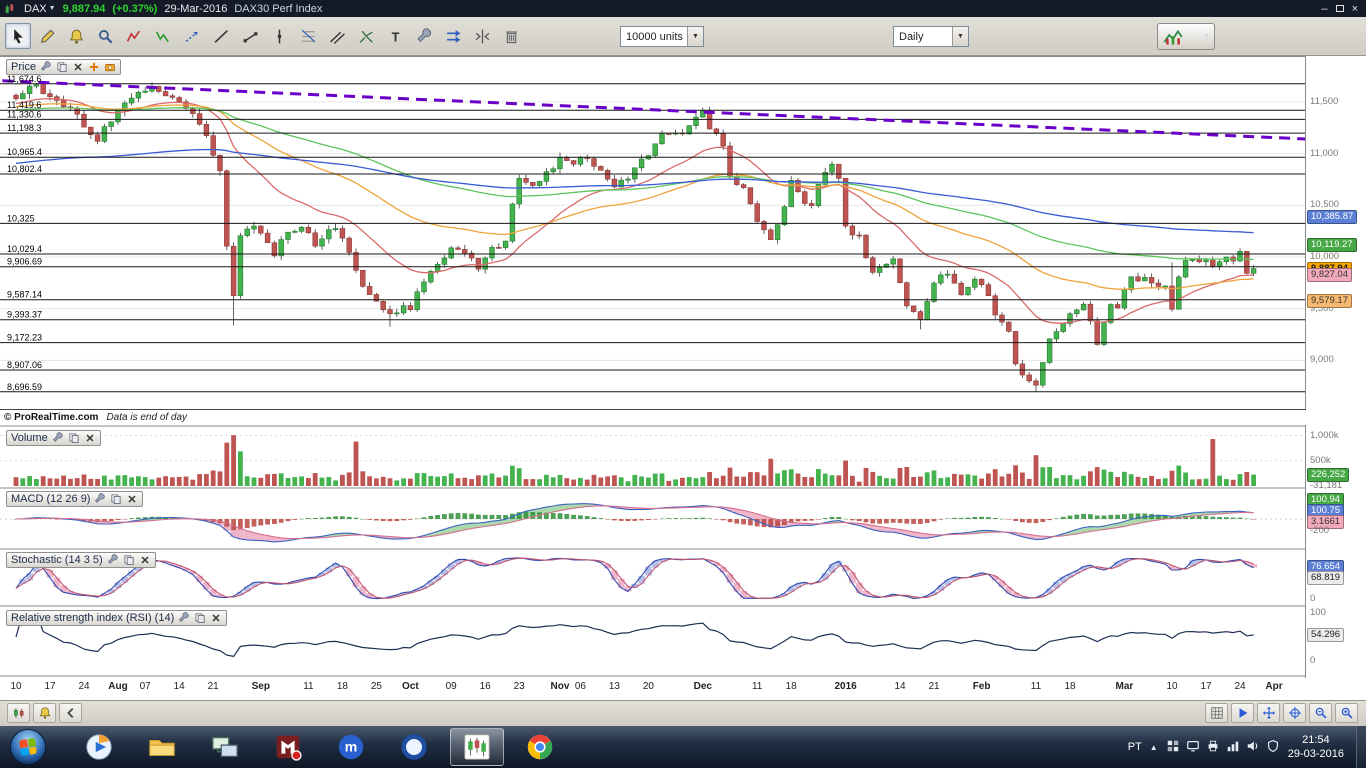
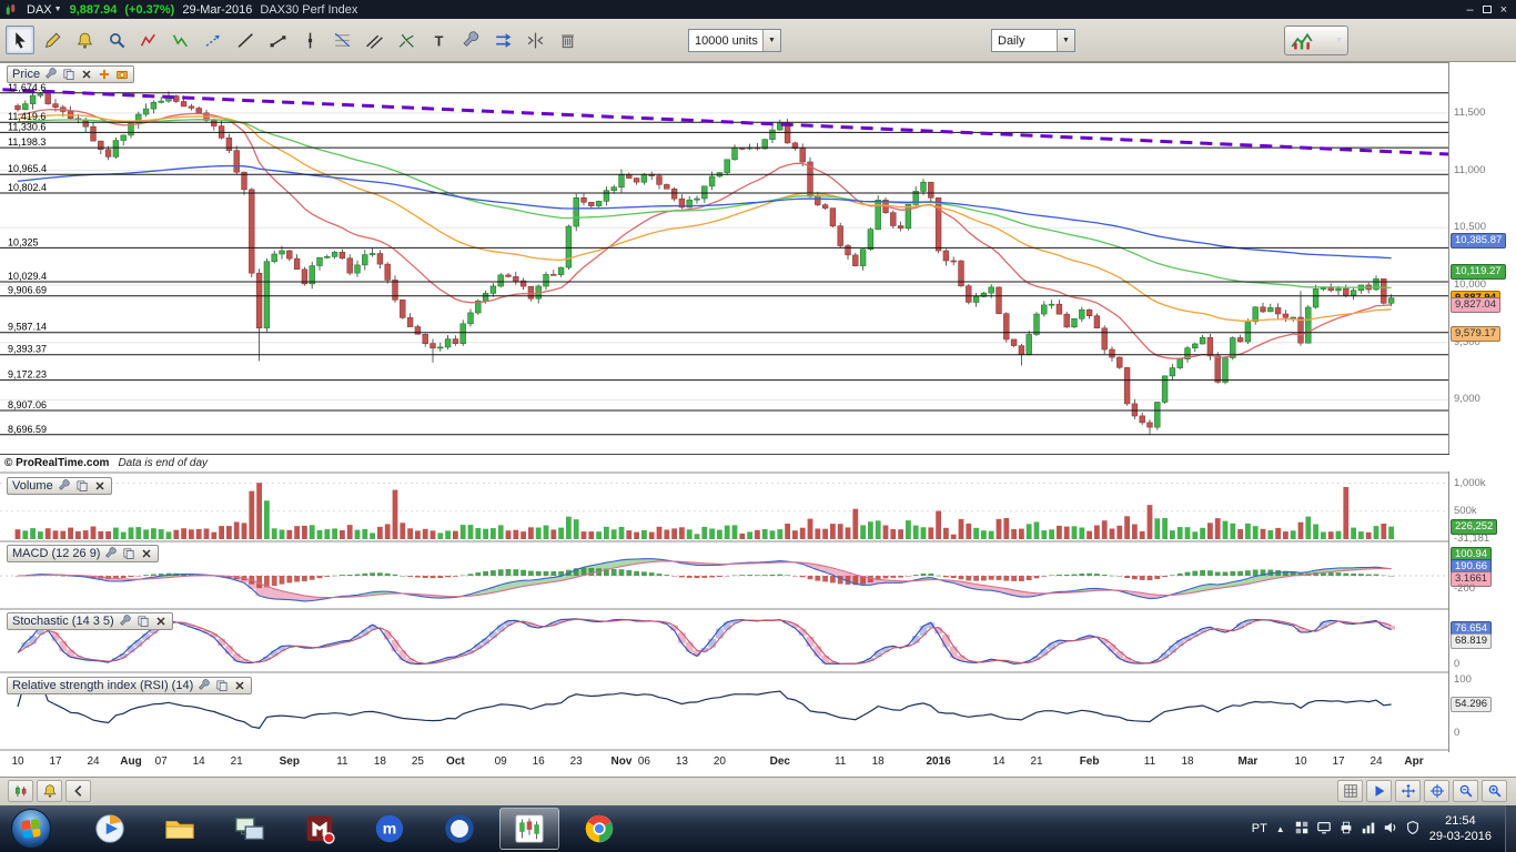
  DAX
  9,887.94
  (+0.37%)
  29-Mar-2016
  DAX30 Perf Index
  –
  ×
  T
  10000 units
  Daily
  11,674.6
  11,419.6
  11,330.6
  11,198.3
  10,965.4
  10,802.4
  10,325
  10,029.4
  9,906.69
  9,587.14
  9,393.37
  9,172.23
  8,907.06
  8,696.59
  Price
  Volume
  MACD (12 26 9)
  Stochastic (14 3 5)
  Relative strength index (RSI) (14)
  © ProRealTime.com
  Data is end of day
  11,500
  11,000
  10,500
  10,000
  9,500
  9,000
  10,385.87
  10,119.27
  9,827.04
  9,579.17
  1,000k
  500k
  226,252
  -31,181
  100.94
- 100.75
+ 190.66
  3.1661
  -200
  76.654
  68.819
  0
  100
  0
  54.296
  10
  17
  24
  Aug
  07
  14
  21
  Sep
  11
  18
  25
  Oct
  09
  16
  23
  Nov
  06
  13
  20
  Dec
  11
  18
  2016
  14
  21
  Feb
  11
  18
  Mar
  10
  17
  24
  Apr
  m
  PT
  ▲
  21:54
  29-03-2016
